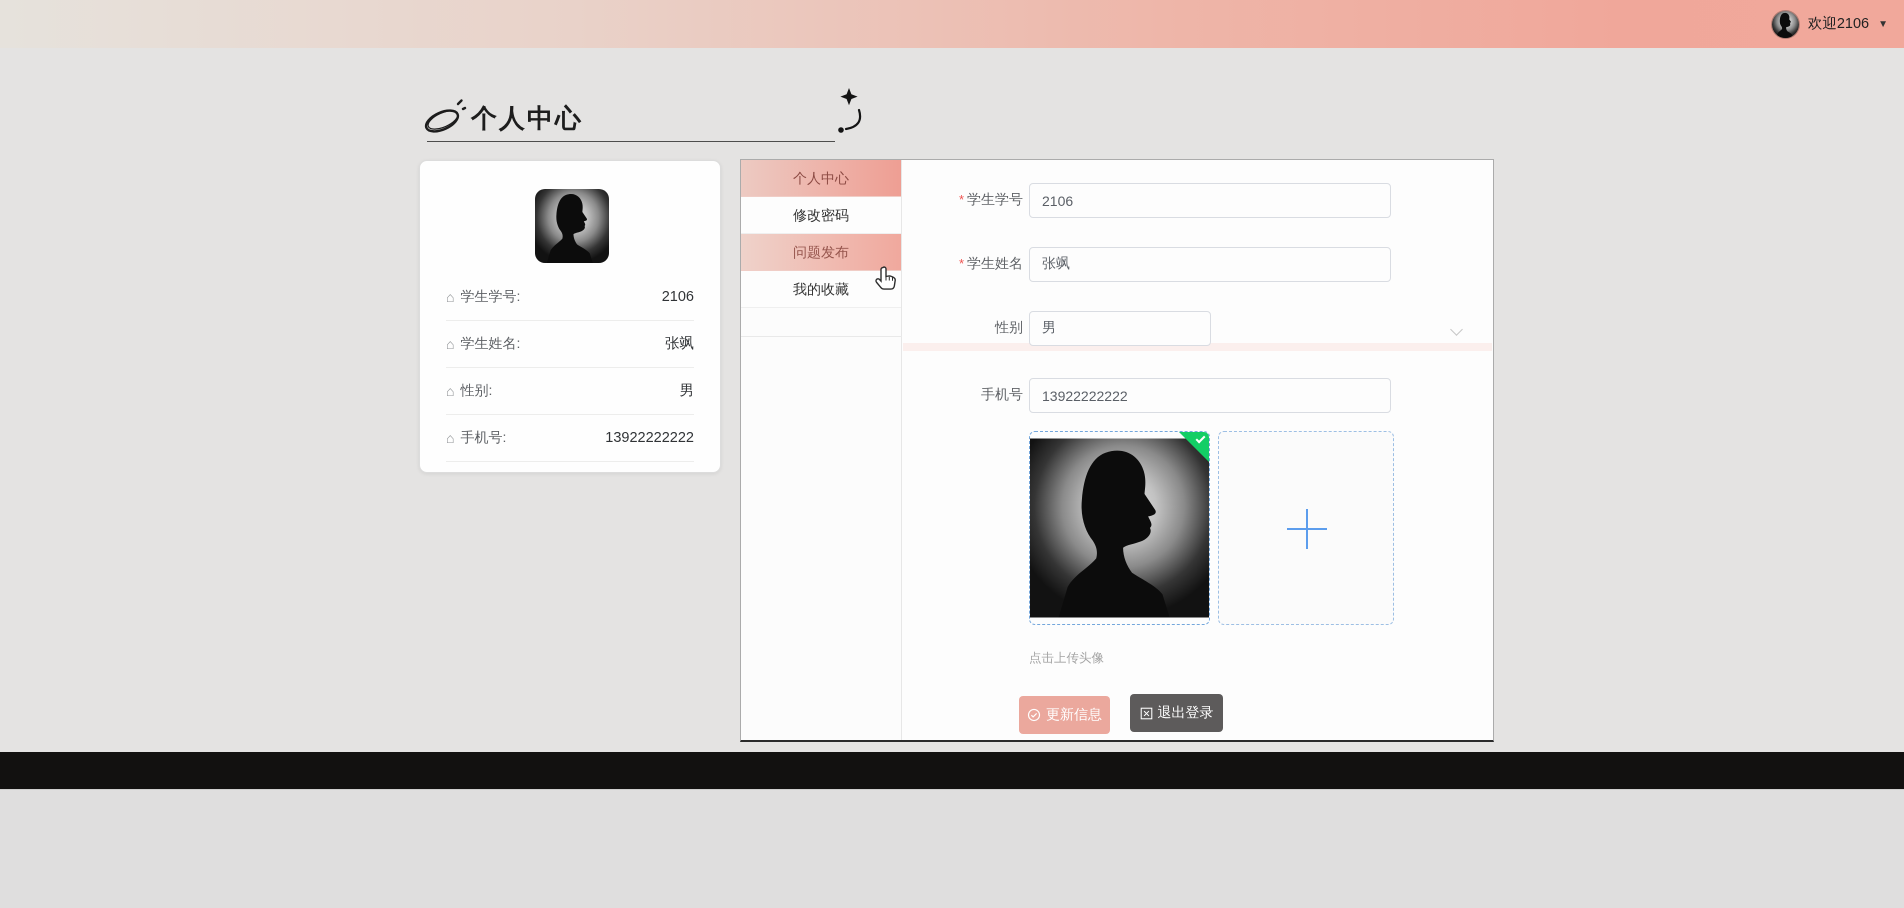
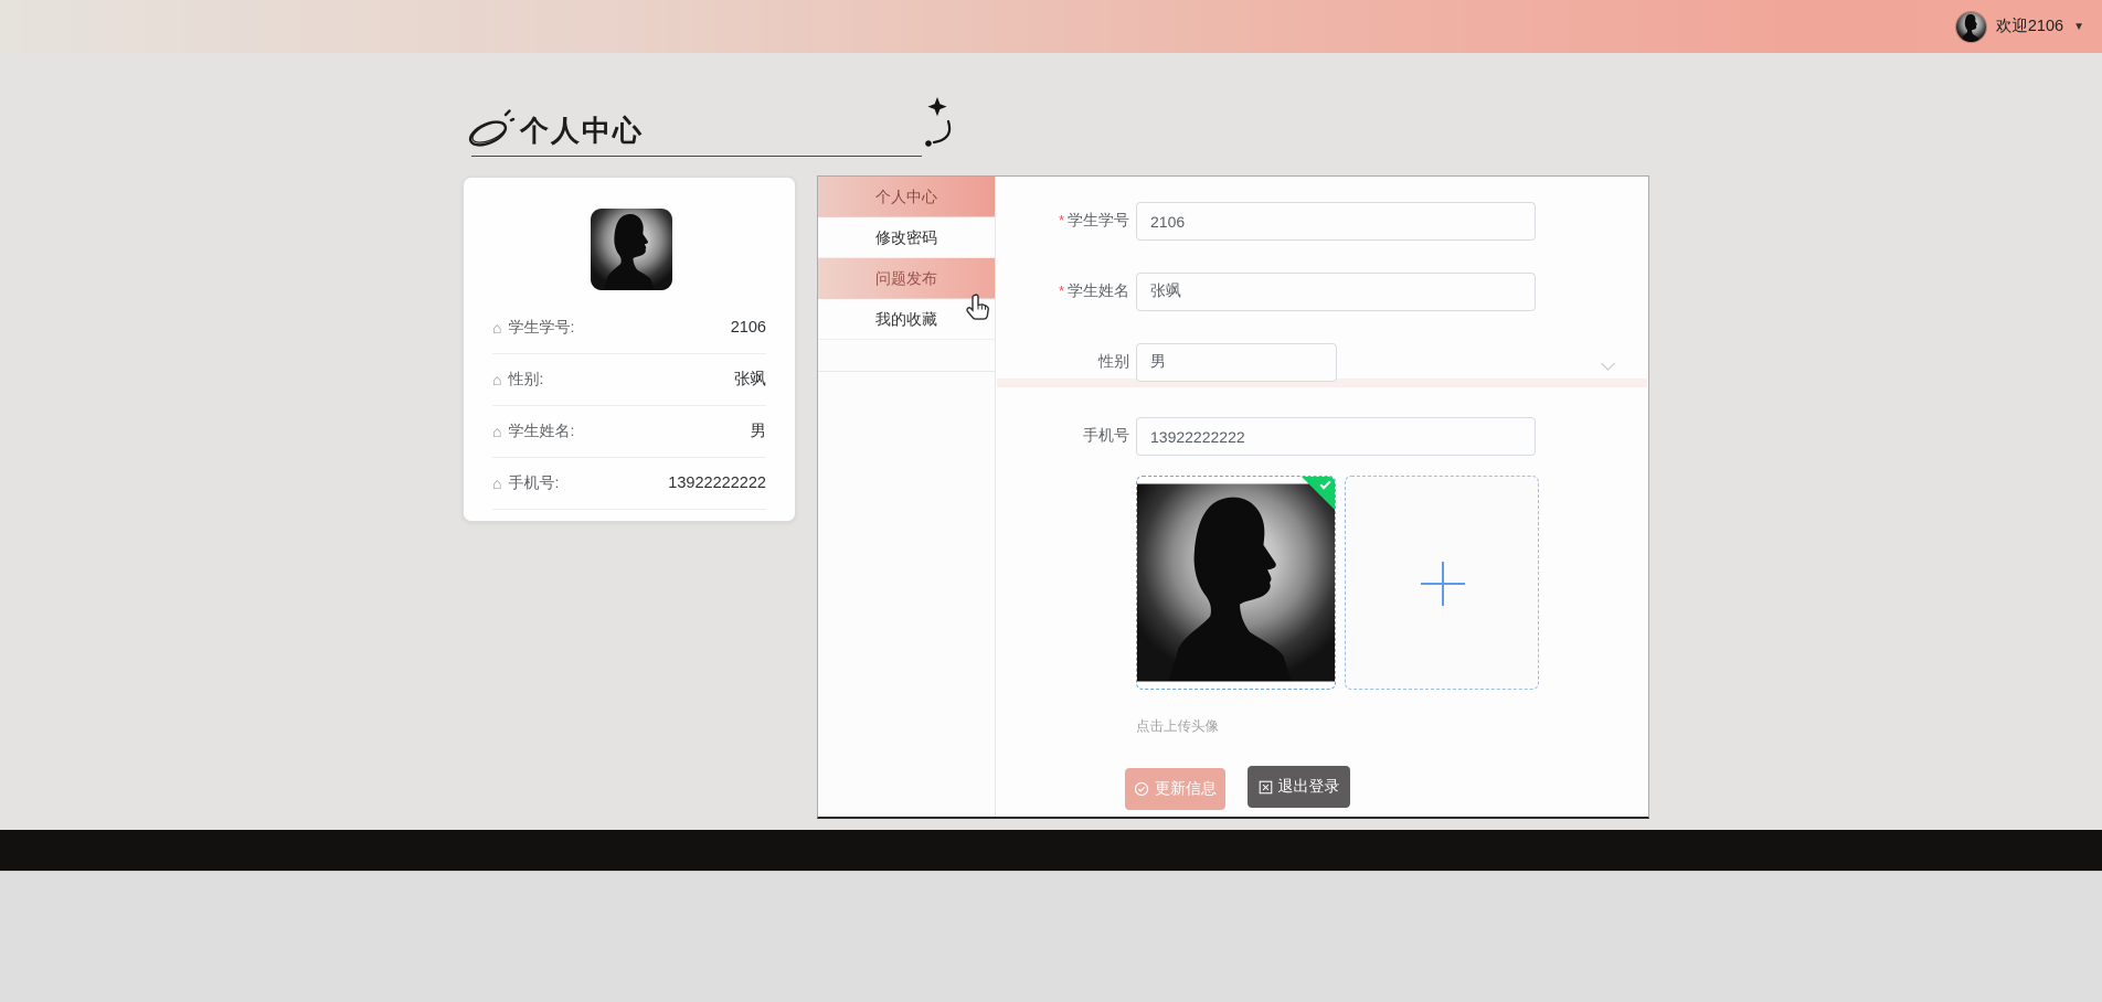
  欢迎2106
  ▼
  个人中心
  ⌂
  学生学号:
  2106
  ⌂
- 学生姓名:
+ 性别:
  张飒
  ⌂
- 性别:
+ 学生姓名:
  男
  ⌂
  手机号:
  13922222222
  个人中心
  修改密码
  问题发布
  我的收藏
  * 学生学号
  2106
  * 学生姓名
  张飒
  性别
  男
  手机号
  13922222222
  点击上传头像
  更新信息
  退出登录
